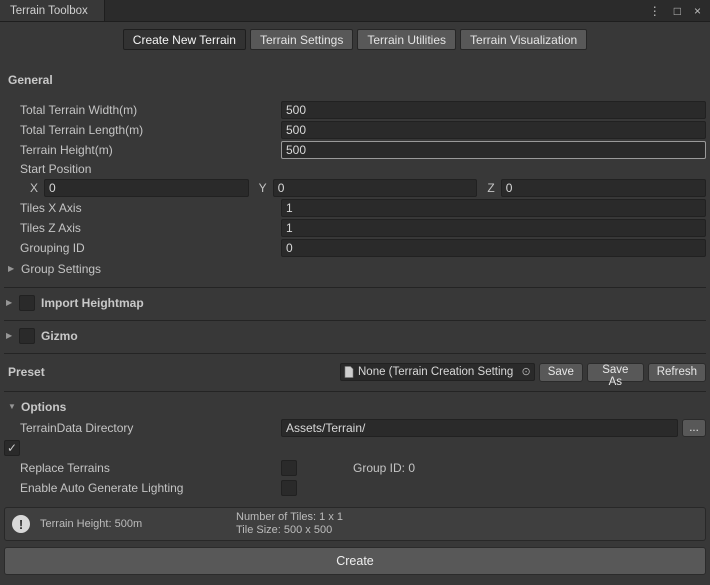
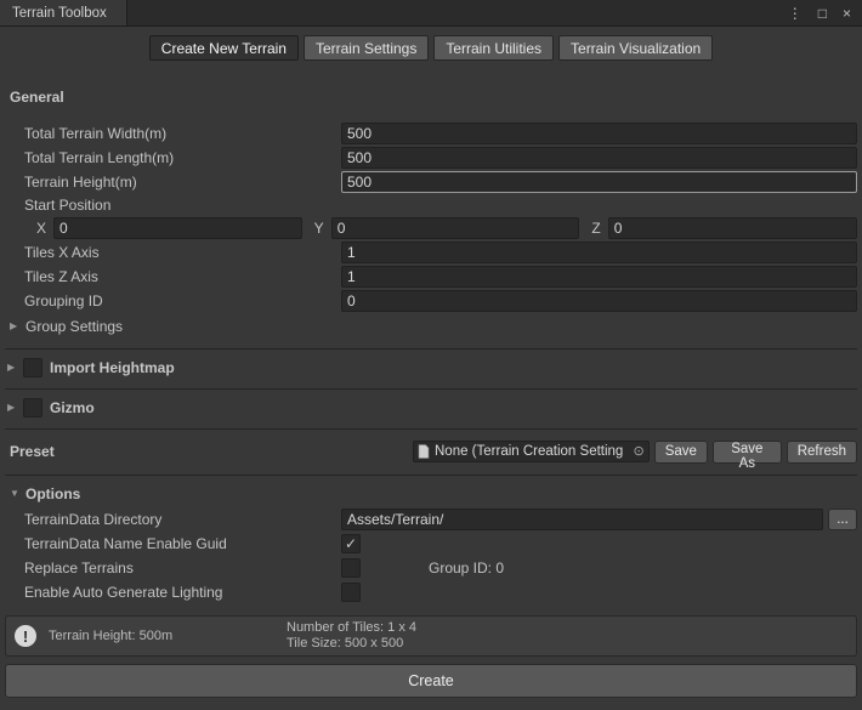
  Terrain Toolbox
  ⋮
  □
  ×
  Create New Terrain
  Terrain Settings
  Terrain Utilities
  Terrain Visualization
  General
  Total Terrain Width(m)
  500
  Total Terrain Length(m)
  500
  Terrain Height(m)
  500
  Start Position
  X
  0
  Y
  0
  Z
  0
  Tiles X Axis
  1
  Tiles Z Axis
  1
  Grouping ID
  0
  ▶
  Group Settings
  ▶
  Import Heightmap
  ▶
  Gizmo
  Preset
  None (Terrain Creation Setting
  ⊙
  Save
  Save As
  Refresh
  ▼
  Options
  TerrainData Directory
  Assets/Terrain/
  ...
+ TerrainData Name Enable Guid
  ✓
  Replace Terrains
  Group ID: 0
  Enable Auto Generate Lighting
  !
  Terrain Height: 500m
- Number of Tiles: 1 x 1
+ Number of Tiles: 1 x 4
  Tile Size: 500 x 500
  Create
